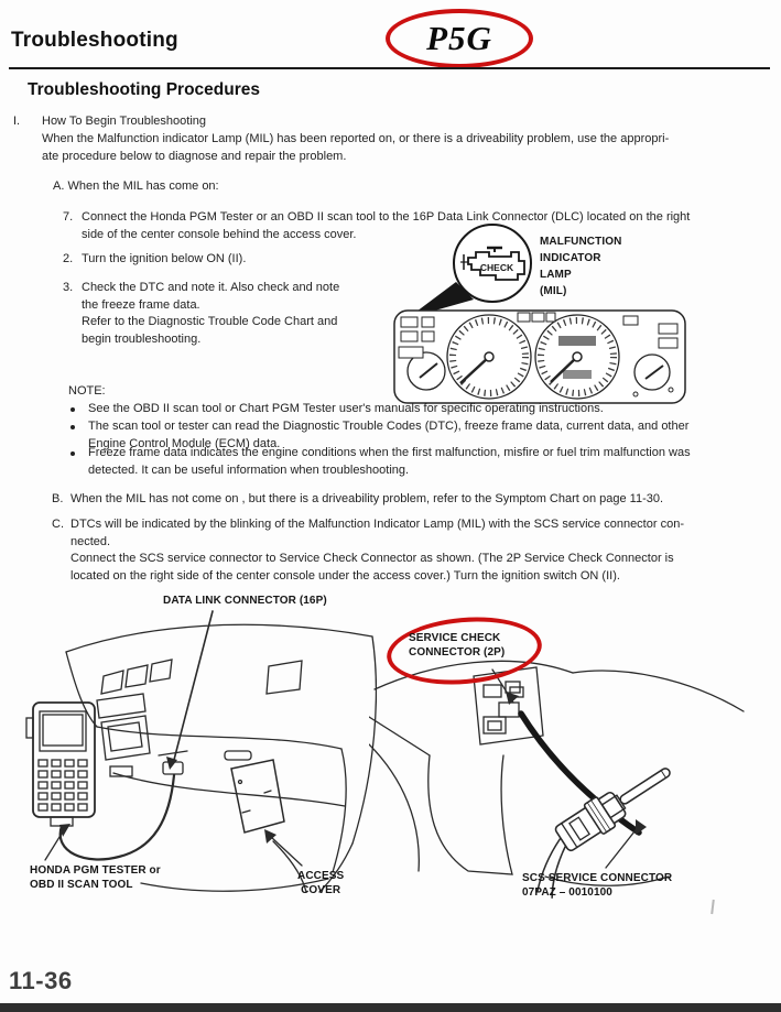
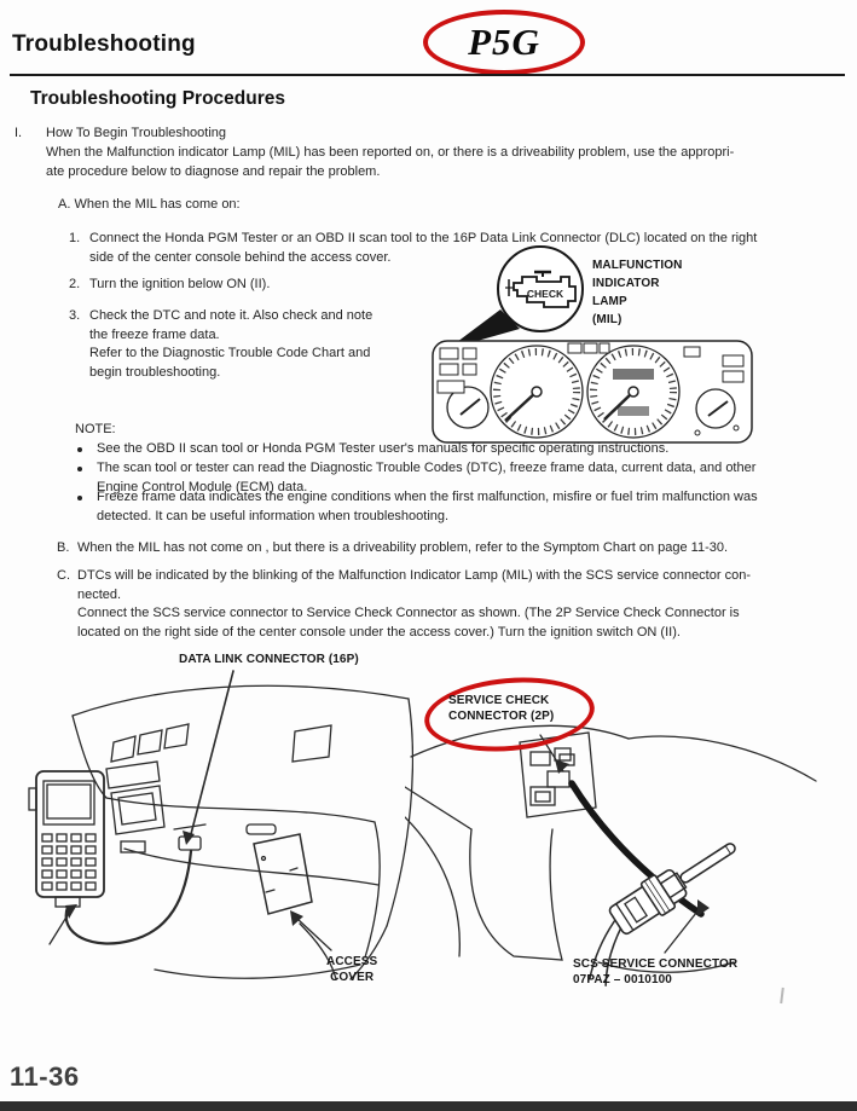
  Troubleshooting
  P5G
  Troubleshooting Procedures
  I.
  How To Begin Troubleshooting
  When the Malfunction indicator Lamp (MIL) has been reported on, or there is a driveability problem, use the appropri-
  ate procedure below to diagnose and repair the problem.
  A. When the MIL has come on:
- 7.
+ 1.
  Connect the Honda PGM Tester or an OBD II scan tool to the 16P Data Link Connector (DLC) located on the right
  side of the center console behind the access cover.
  2.
  Turn the ignition below ON (II).
  3.
  Check the DTC and note it. Also check and note
  the freeze frame data.
  Refer to the Diagnostic Trouble Code Chart and
  begin troubleshooting.
  CHECK
  MALFUNCTION
  INDICATOR
  LAMP
  (MIL)
  NOTE:
- See the OBD II scan tool or Chart PGM Tester user's manuals for specific operating instructions.
+ See the OBD II scan tool or Honda PGM Tester user's manuals for specific operating instructions.
  The scan tool or tester can read the Diagnostic Trouble Codes (DTC), freeze frame data, current data, and other
  Engine Control Module (ECM) data.
  Freeze frame data indicates the engine conditions when the first malfunction, misfire or fuel trim malfunction was
  detected. It can be useful information when troubleshooting.
  B.
  When the MIL has not come on , but there is a driveability problem, refer to the Symptom Chart on page 11-30.
  C.
  DTCs will be indicated by the blinking of the Malfunction Indicator Lamp (MIL) with the SCS service connector con-
  nected.
  Connect the SCS service connector to Service Check Connector as shown. (The 2P Service Check Connector is
  located on the right side of the center console under the access cover.) Turn the ignition switch ON (II).
  DATA LINK CONNECTOR (16P)
  SERVICE CHECK
  CONNECTOR (2P)
- HONDA PGM TESTER or
- OBD II SCAN TOOL
  ACCESS
  COVER
  SCS SERVICE CONNECTOR
  07PAZ – 0010100
  11-36
